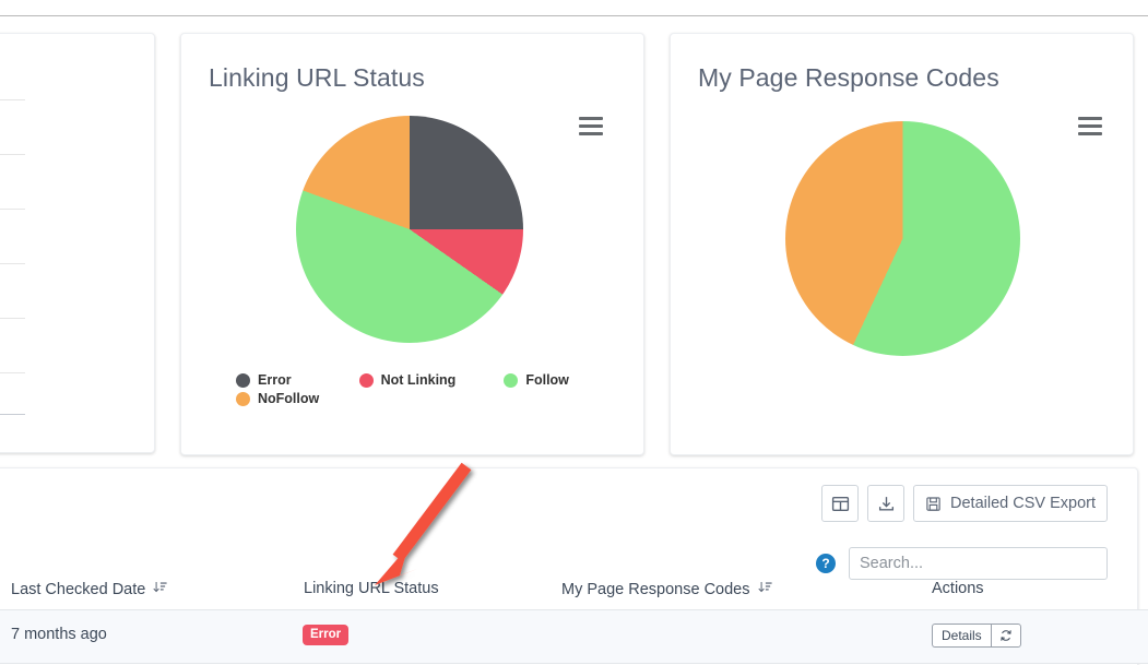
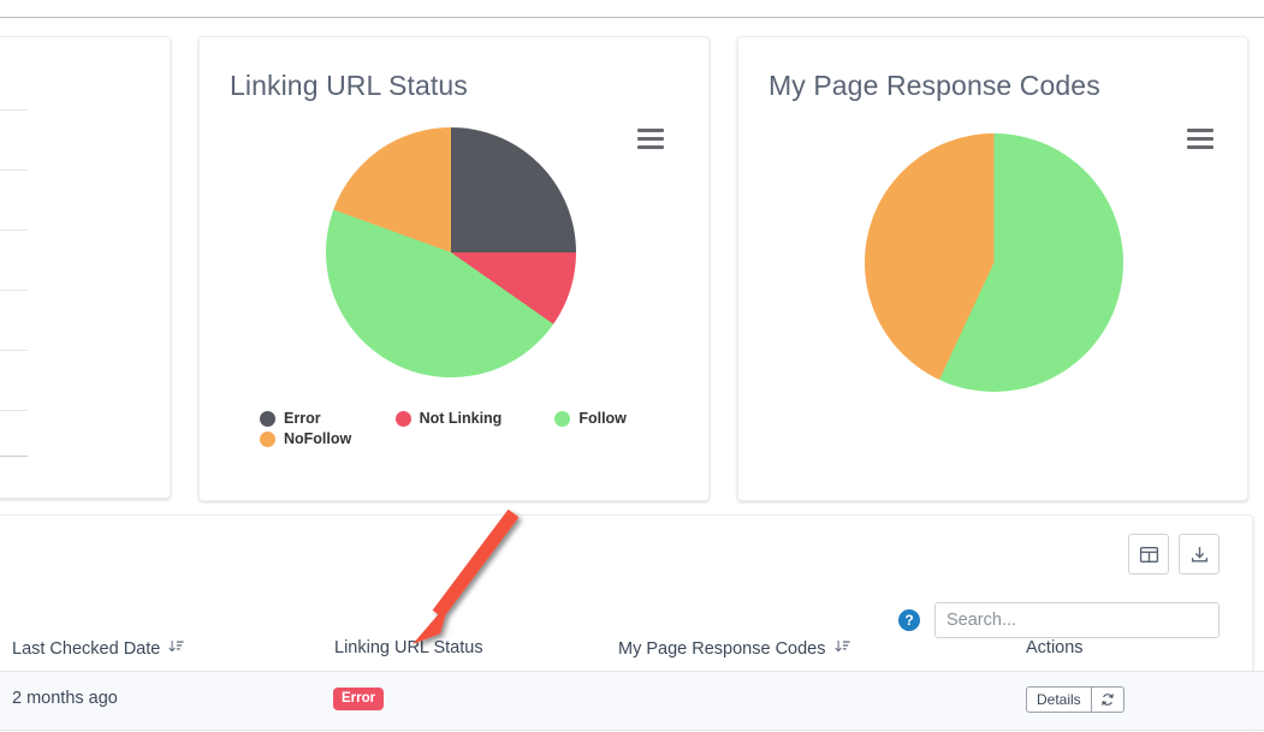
  Linking URL Status
  Error
  Not Linking
  Follow
  NoFollow
  My Page Response Codes
- Detailed CSV Export
  ?
  Search...
  Last Checked Date
  Linking URL Status
  My Page Response Codes
  Actions
- 7 months ago
+ 2 months ago
  Error
  Details
